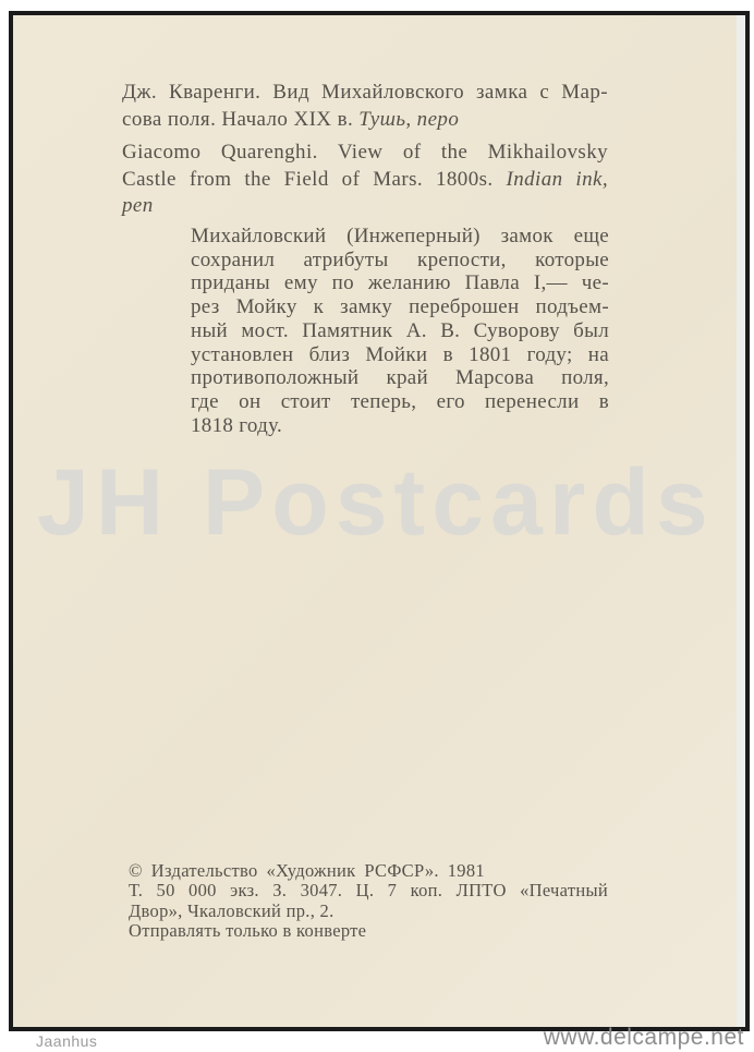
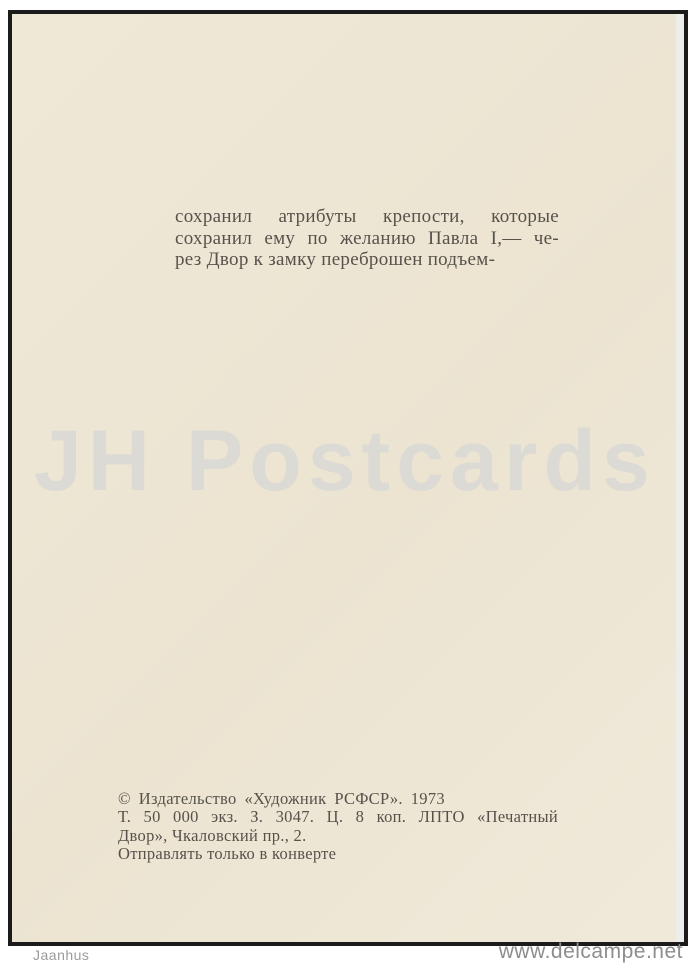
- Дж. Кваренги. Вид Михайловского замка с Мар-
- сова поля. Начало XIX в. Тушь, перо
- Giacomo Quarenghi. View of the Mikhailovsky
- Castle from the Field of Mars. 1800s. Indian ink,
- pen
- Михайловский (Инжеперный) замок еще
  сохранил атрибуты крепости, которые
- приданы ему по желанию Павла I,— че-
+ сохранил ему по желанию Павла I,— че-
- рез Мойку к замку переброшен подъем-
+ рез Двор к замку переброшен подъем-
- ный мост. Памятник А. В. Суворову был
- установлен близ Мойки в 1801 году; на
- противоположный край Марсова поля,
- где он стоит теперь, его перенесли в
- 1818 году.
- © Издательство «Художник РСФСР». 1981
+ © Издательство «Художник РСФСР». 1973
- Т. 50 000 экз. З. 3047. Ц. 7 коп. ЛПТО «Печатный
+ Т. 50 000 экз. З. 3047. Ц. 8 коп. ЛПТО «Печатный
  Двор», Чкаловский пр., 2.
  Отправлять только в конверте
  Jaanhus
  www.delcampe.net
